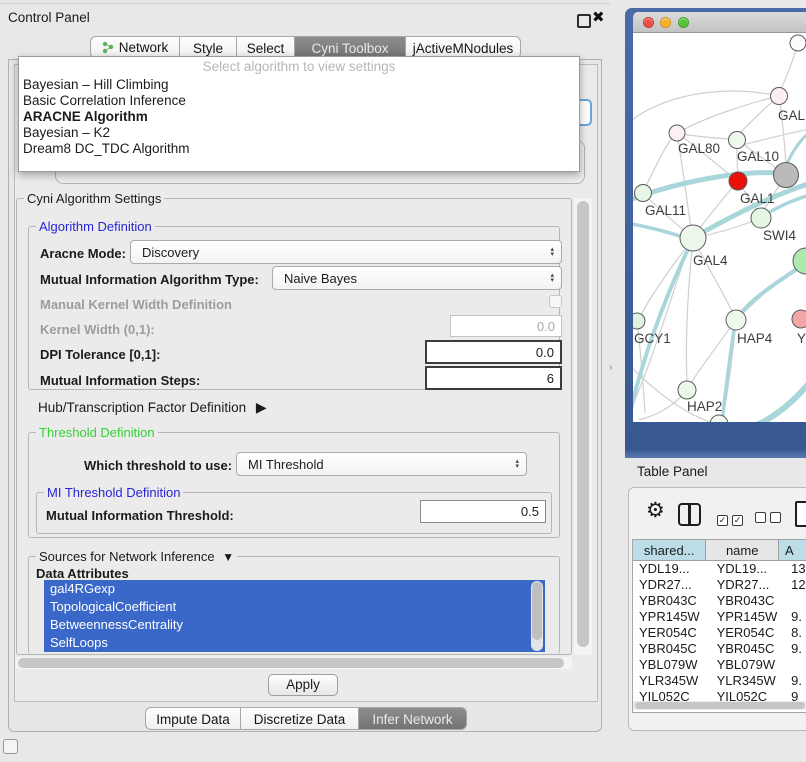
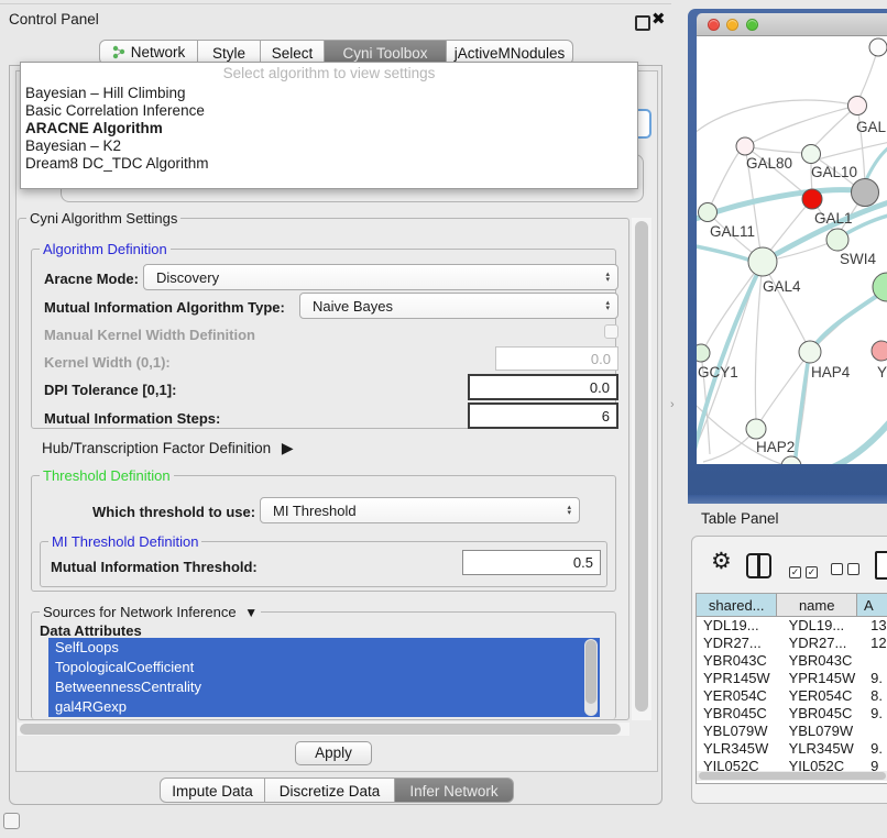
  Control Panel
  ✖
  Network
  Style
  Select
  Cyni Toolbox
  jActiveMNodules
  Select algorithm to view settings
  Bayesian – Hill Climbing
  Basic Correlation Inference
  ARACNE Algorithm
  Bayesian – K2
  Dream8 DC_TDC Algorithm
  Cyni Algorithm Settings
  Algorithm Definition
  Aracne Mode:
  Discovery
  Mutual Information Algorithm Type:
  Naive Bayes
  Manual Kernel Width Definition
  Kernel Width (0,1):
  0.0
  DPI Tolerance [0,1]:
  0.0
  Mutual Information Steps:
  6
  Hub/Transcription Factor Definition ▶
  Threshold Definition
  Which threshold to use:
  MI Threshold
  MI Threshold Definition
  Mutual Information Threshold:
  0.5
  Sources for Network Inference ▼
  Data Attributes
- gal4RGexp
+ SelfLoops
  TopologicalCoefficient
  BetweennessCentrality
- SelfLoops
+ gal4RGexp
  Apply
  Impute Data
  Discretize Data
  Infer Network
  ›
  GAL
  GAL80
  GAL10
  GAL1
  GAL11
  SWI4
  GAL4
  GCY1
  HAP4
  Y
  HAP2
  Table Panel
  ⚙
  ✓ ✓
  shared...
  name
  A
  YDL19...
  YDL19...
  13
  YDR27...
  YDR27...
  12
  YBR043C
  YBR043C
  YPR145W
  YPR145W
  9.
  YER054C
  YER054C
  8.
  YBR045C
  YBR045C
  9.
  YBL079W
  YBL079W
  YLR345W
  YLR345W
  9.
  YIL052C
  YIL052C
  9
